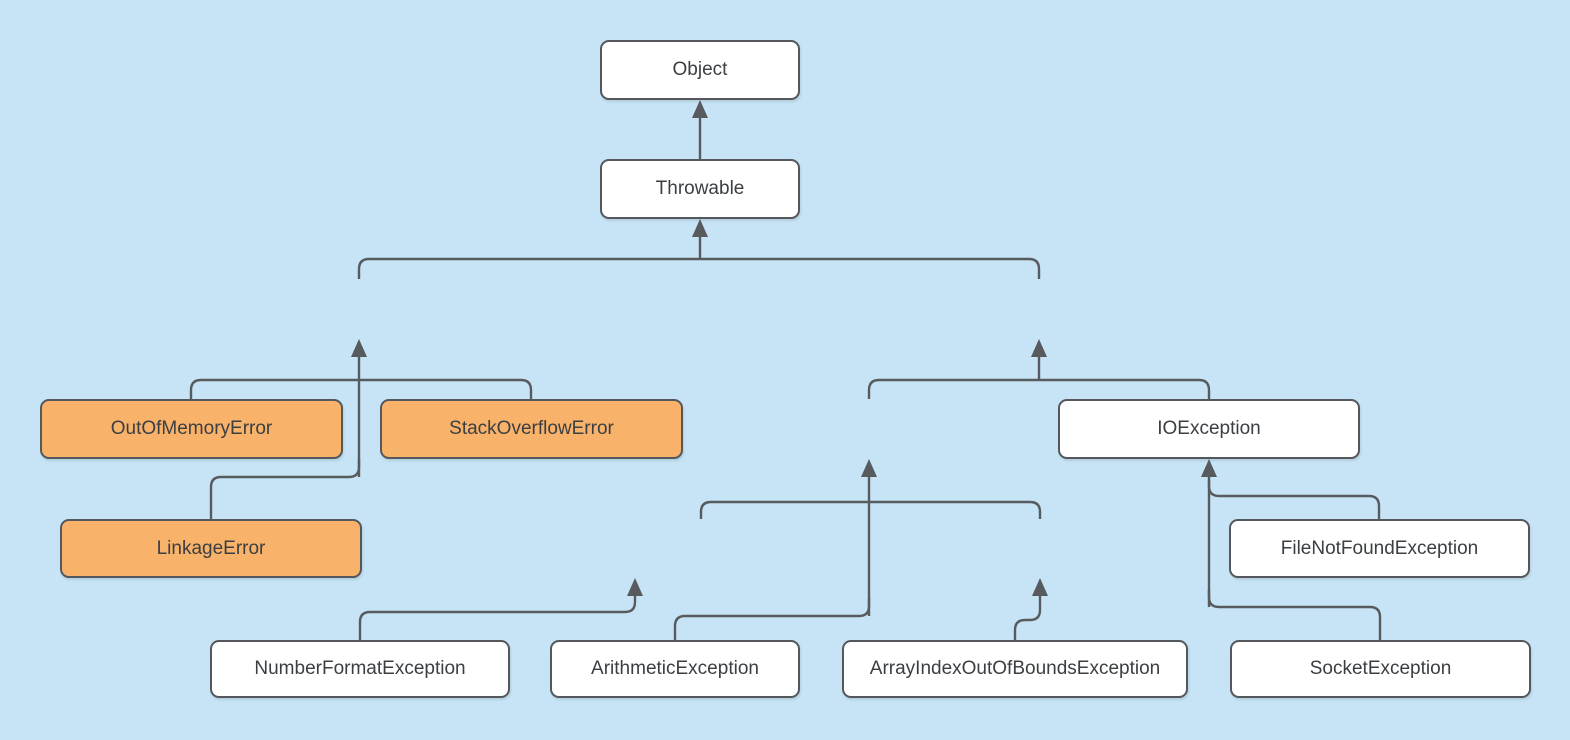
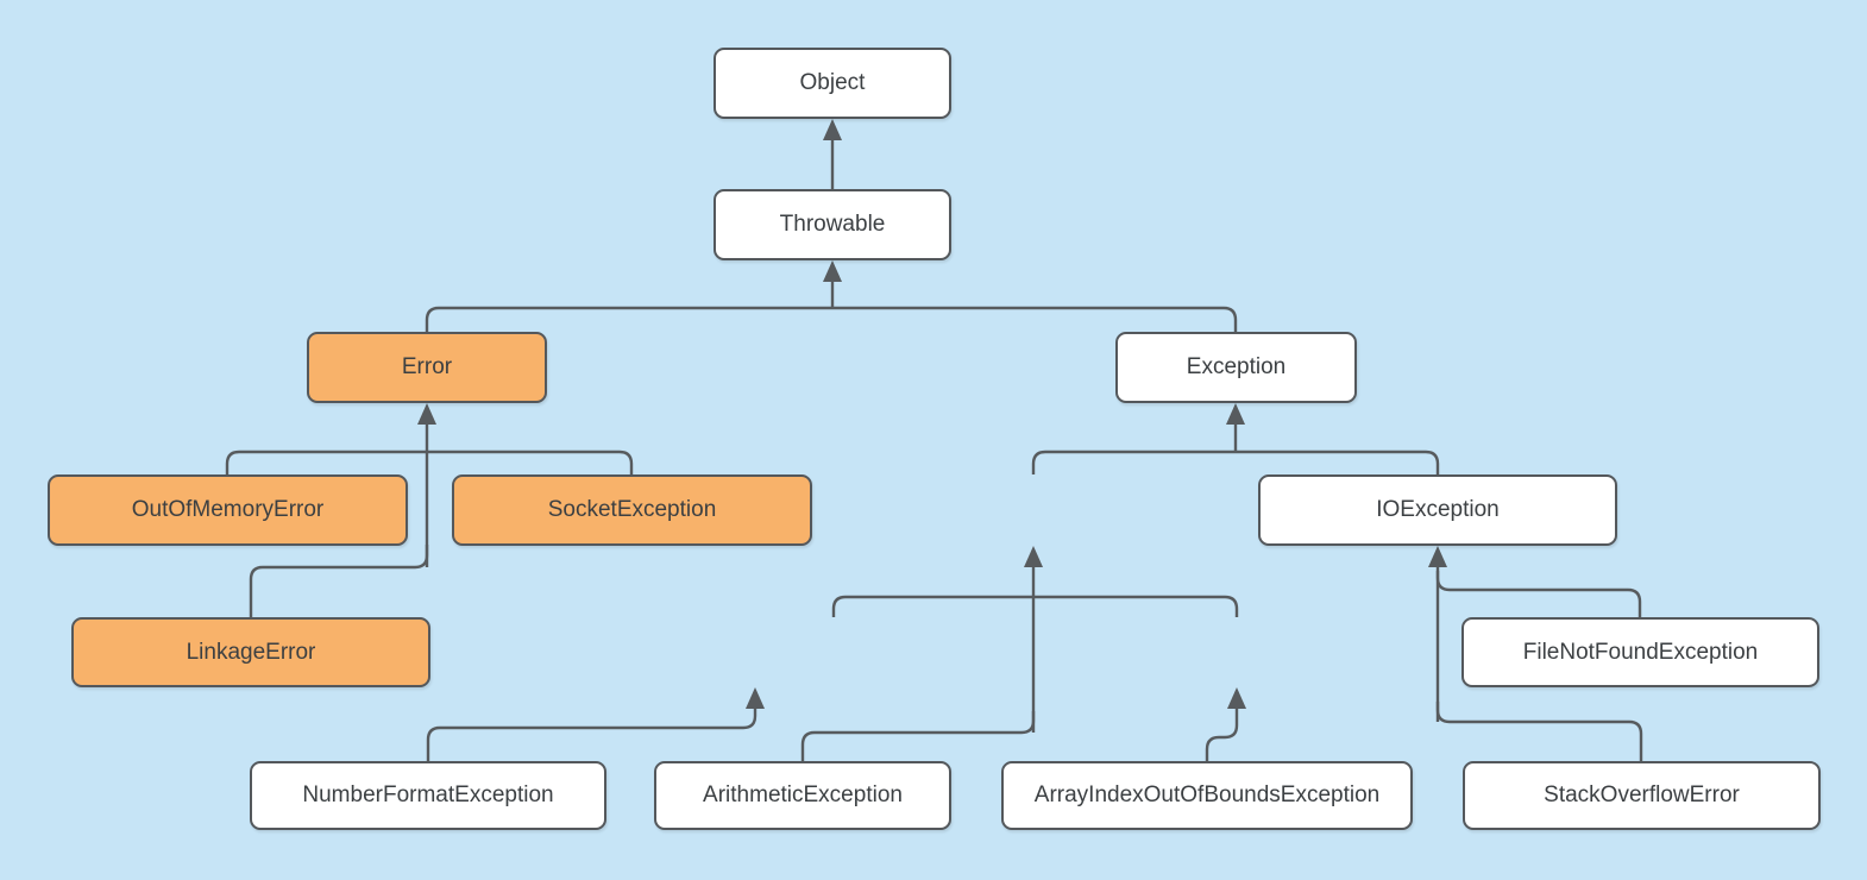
  Object
  Throwable
+ Error
+ Exception
  OutOfMemoryError
- StackOverflowError
+ SocketException
  IOException
  LinkageError
  FileNotFoundException
  NumberFormatException
  ArithmeticException
  ArrayIndexOutOfBoundsException
- SocketException
+ StackOverflowError
